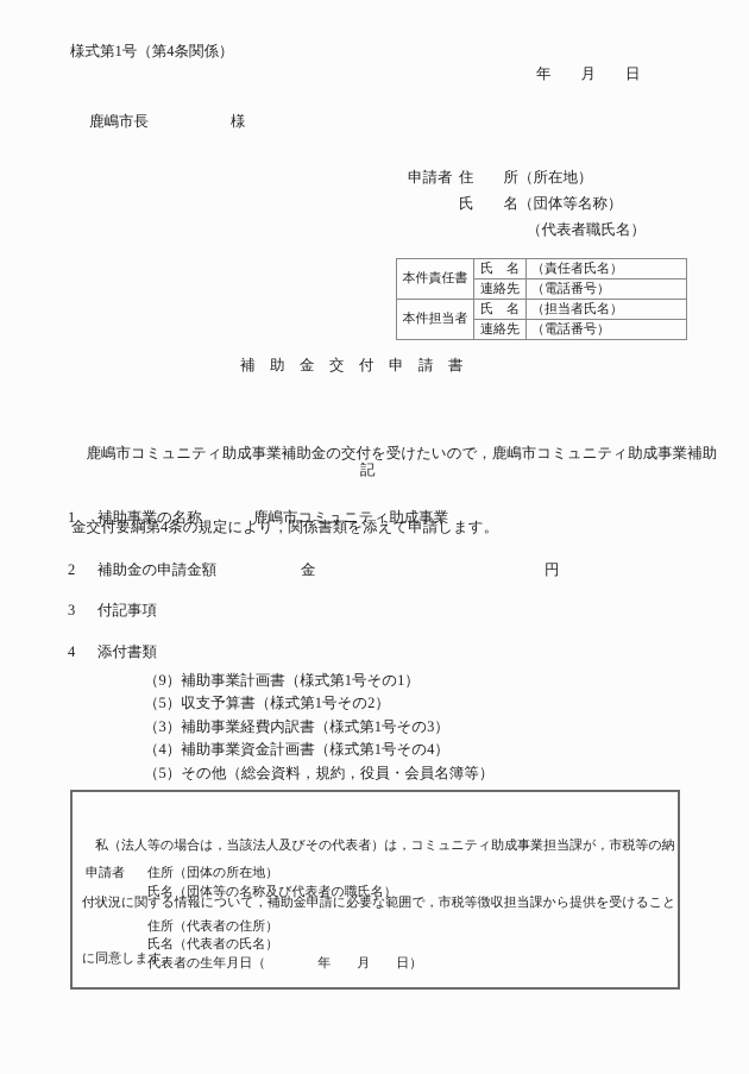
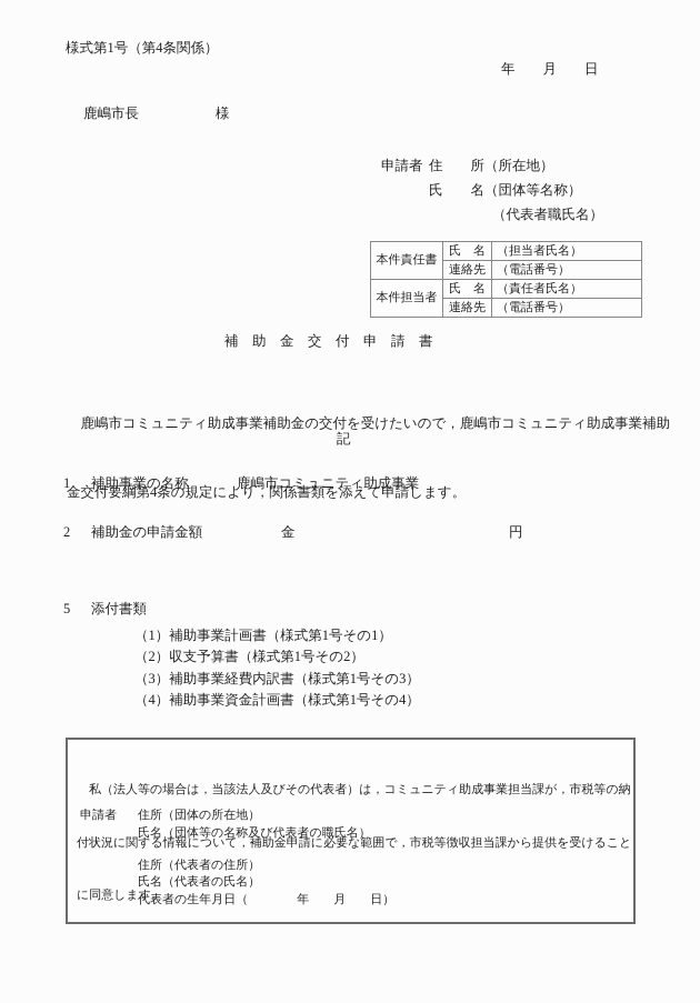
  様式第1号（第4条関係）
  年 月 日
  鹿嶋市長
  様
  申請者
  住 所（所在地）
  氏 名（団体等名称）
  （代表者職氏名）
- 本件責任書	氏 名	（責任者氏名）
+ 本件責任書	氏 名	（担当者氏名）
  連絡先	（電話番号）
- 本件担当者	氏 名	（担当者氏名）
+ 本件担当者	氏 名	（責任者氏名）
  連絡先	（電話番号）
  補 助 金 交 付 申 請 書
  鹿嶋市コミュニティ助成事業補助金の交付を受けたいので，鹿嶋市コミュニティ助成事業補助
  金交付要綱第4条の規定により，関係書類を添えて申請します。
  記
  1
  補助事業の名称
  鹿嶋市コミュニティ助成事業
  2
  補助金の申請金額
  金
  円
- 3
- 付記事項
- 4
+ 5
  添付書類
- （9）補助事業計画書（様式第1号その1）
+ （1）補助事業計画書（様式第1号その1）
- （5）収支予算書（様式第1号その2）
+ （2）収支予算書（様式第1号その2）
  （3）補助事業経費内訳書（様式第1号その3）
  （4）補助事業資金計画書（様式第1号その4）
- （5）その他（総会資料，規約，役員・会員名簿等）
  私（法人等の場合は，当該法人及びその代表者）は，コミュニティ助成事業担当課が，市税等の納
  付状況に関する情報について，補助金申請に必要な範囲で，市税等徴収担当課から提供を受けること
  に同意します。
  申請者
  住所（団体の所在地）
  氏名（団体等の名称及び代表者の職氏名）
  住所（代表者の住所）
  氏名（代表者の氏名）
  代表者の生年月日（ 年 月 日）
